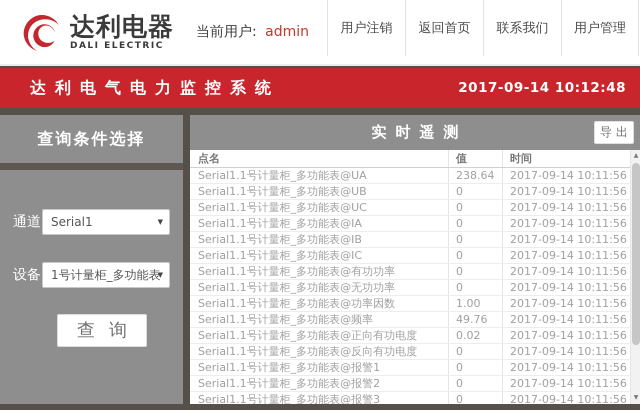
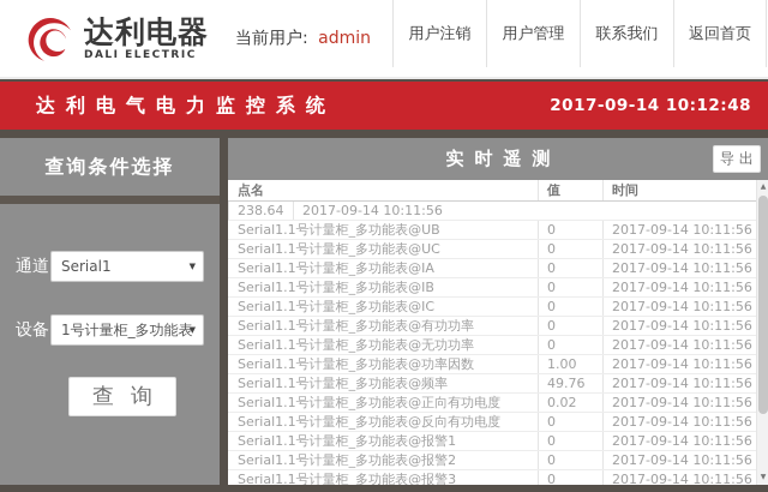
  达利电器
  DALI ELECTRIC
  当前用户: admin
  用户注销
- 返回首页
+ 用户管理
  联系我们
- 用户管理
+ 返回首页
  达利电气电力监控系统
  2017-09-14 10:12:48
  查询条件选择
  通道
  Serial1
  ▼
  设备
  1号计量柜_多功能表
  ▼
  查询
  实时遥测
  导出
  点名
  值
  时间
- Serial1.1号计量柜_多功能表@UA
  238.64
  2017-09-14 10:11:56
  Serial1.1号计量柜_多功能表@UB
  0
  2017-09-14 10:11:56
  Serial1.1号计量柜_多功能表@UC
  0
  2017-09-14 10:11:56
  Serial1.1号计量柜_多功能表@IA
  0
  2017-09-14 10:11:56
  Serial1.1号计量柜_多功能表@IB
  0
  2017-09-14 10:11:56
  Serial1.1号计量柜_多功能表@IC
  0
  2017-09-14 10:11:56
  Serial1.1号计量柜_多功能表@有功功率
  0
  2017-09-14 10:11:56
  Serial1.1号计量柜_多功能表@无功功率
  0
  2017-09-14 10:11:56
  Serial1.1号计量柜_多功能表@功率因数
  1.00
  2017-09-14 10:11:56
  Serial1.1号计量柜_多功能表@频率
  49.76
  2017-09-14 10:11:56
  Serial1.1号计量柜_多功能表@正向有功电度
  0.02
  2017-09-14 10:11:56
  Serial1.1号计量柜_多功能表@反向有功电度
  0
  2017-09-14 10:11:56
  Serial1.1号计量柜_多功能表@报警1
  0
  2017-09-14 10:11:56
  Serial1.1号计量柜_多功能表@报警2
  0
  2017-09-14 10:11:56
  Serial1.1号计量柜_多功能表@报警3
  0
  2017-09-14 10:11:56
